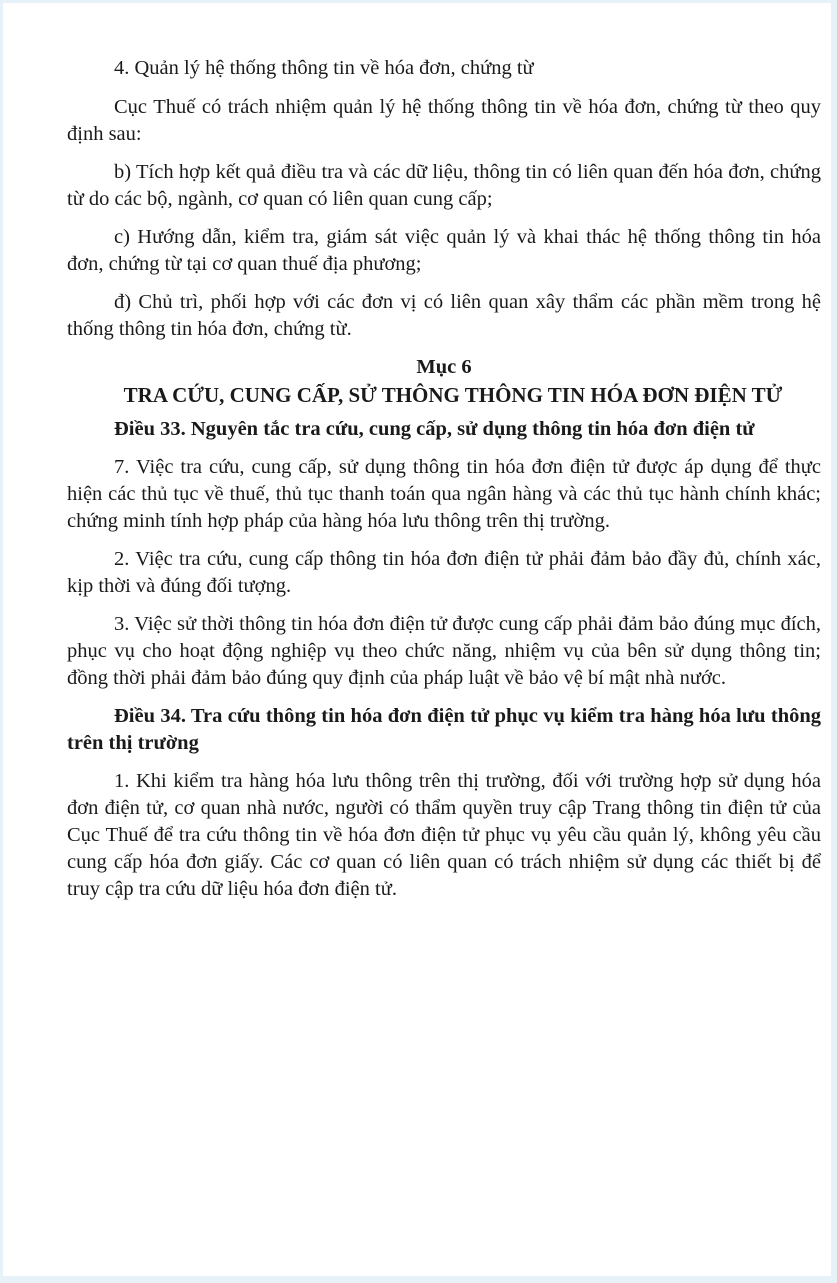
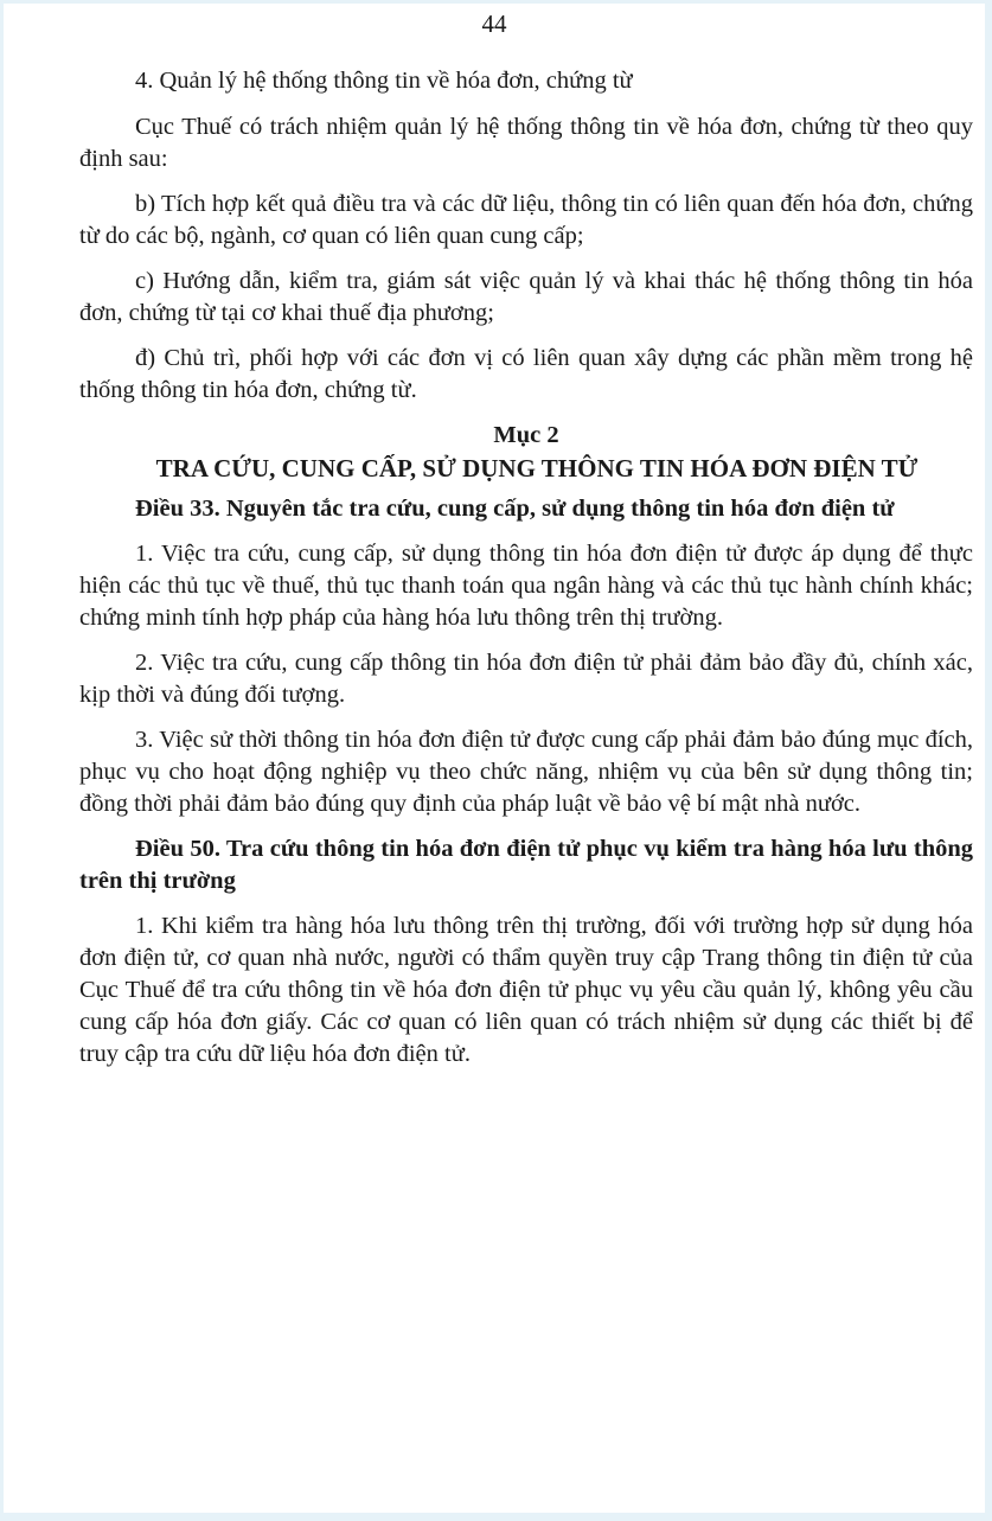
+ 44
  4. Quản lý hệ thống thông tin về hóa đơn, chứng từ
  Cục Thuế có trách nhiệm quản lý hệ thống thông tin về hóa đơn, chứng từ theo quy định sau:
  b) Tích hợp kết quả điều tra và các dữ liệu, thông tin có liên quan đến hóa đơn, chứng từ do các bộ, ngành, cơ quan có liên quan cung cấp;
- c) Hướng dẫn, kiểm tra, giám sát việc quản lý và khai thác hệ thống thông tin hóa đơn, chứng từ tại cơ quan thuế địa phương;
+ c) Hướng dẫn, kiểm tra, giám sát việc quản lý và khai thác hệ thống thông tin hóa đơn, chứng từ tại cơ khai thuế địa phương;
- đ) Chủ trì, phối hợp với các đơn vị có liên quan xây thẩm các phần mềm trong hệ thống thông tin hóa đơn, chứng từ.
+ đ) Chủ trì, phối hợp với các đơn vị có liên quan xây dựng các phần mềm trong hệ thống thông tin hóa đơn, chứng từ.
- Mục 6
+ Mục 2
- TRA CỨU, CUNG CẤP, SỬ THÔNG THÔNG TIN HÓA ĐƠN ĐIỆN TỬ
+ TRA CỨU, CUNG CẤP, SỬ DỤNG THÔNG TIN HÓA ĐƠN ĐIỆN TỬ
  Điều 33. Nguyên tắc tra cứu, cung cấp, sử dụng thông tin hóa đơn điện tử
- 7. Việc tra cứu, cung cấp, sử dụng thông tin hóa đơn điện tử được áp dụng để thực hiện các thủ tục về thuế, thủ tục thanh toán qua ngân hàng và các thủ tục hành chính khác; chứng minh tính hợp pháp của hàng hóa lưu thông trên thị trường.
+ 1. Việc tra cứu, cung cấp, sử dụng thông tin hóa đơn điện tử được áp dụng để thực hiện các thủ tục về thuế, thủ tục thanh toán qua ngân hàng và các thủ tục hành chính khác; chứng minh tính hợp pháp của hàng hóa lưu thông trên thị trường.
  2. Việc tra cứu, cung cấp thông tin hóa đơn điện tử phải đảm bảo đầy đủ, chính xác, kịp thời và đúng đối tượng.
  3. Việc sử thời thông tin hóa đơn điện tử được cung cấp phải đảm bảo đúng mục đích, phục vụ cho hoạt động nghiệp vụ theo chức năng, nhiệm vụ của bên sử dụng thông tin; đồng thời phải đảm bảo đúng quy định của pháp luật về bảo vệ bí mật nhà nước.
- Điều 34. Tra cứu thông tin hóa đơn điện tử phục vụ kiểm tra hàng hóa lưu thông trên thị trường
+ Điều 50. Tra cứu thông tin hóa đơn điện tử phục vụ kiểm tra hàng hóa lưu thông trên thị trường
  1. Khi kiểm tra hàng hóa lưu thông trên thị trường, đối với trường hợp sử dụng hóa đơn điện tử, cơ quan nhà nước, người có thẩm quyền truy cập Trang thông tin điện tử của Cục Thuế để tra cứu thông tin về hóa đơn điện tử phục vụ yêu cầu quản lý, không yêu cầu cung cấp hóa đơn giấy. Các cơ quan có liên quan có trách nhiệm sử dụng các thiết bị để truy cập tra cứu dữ liệu hóa đơn điện tử.
